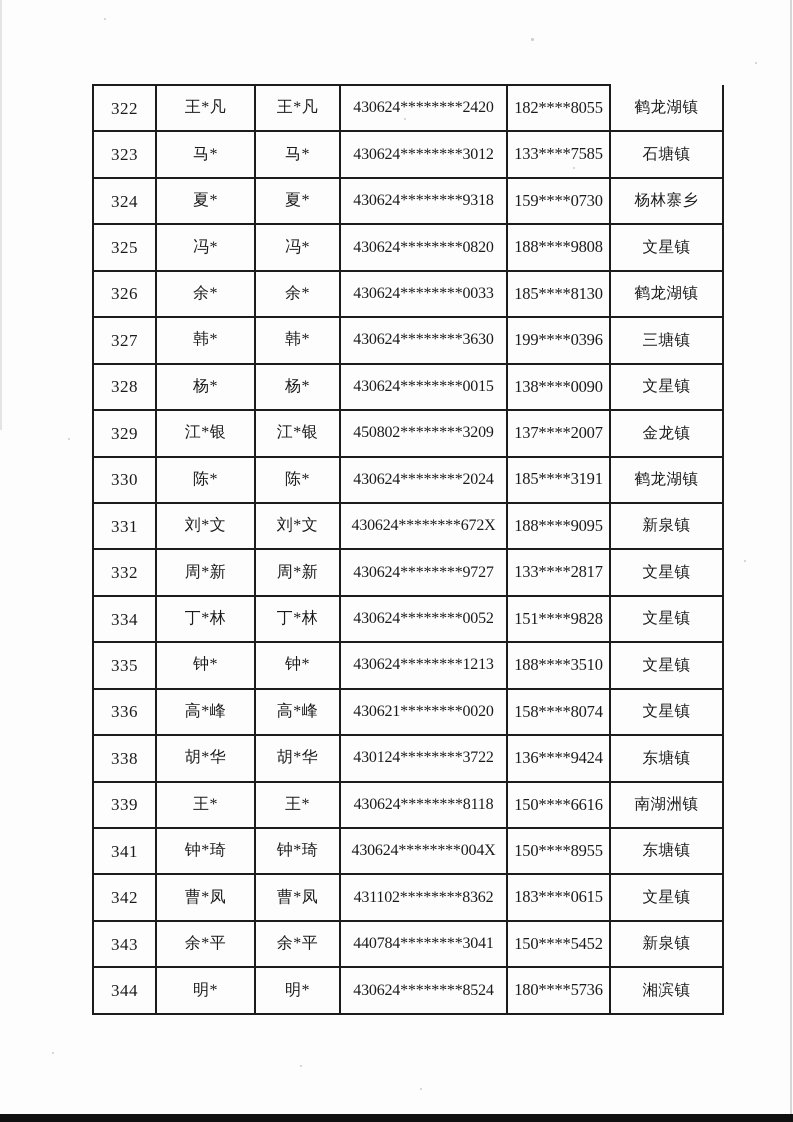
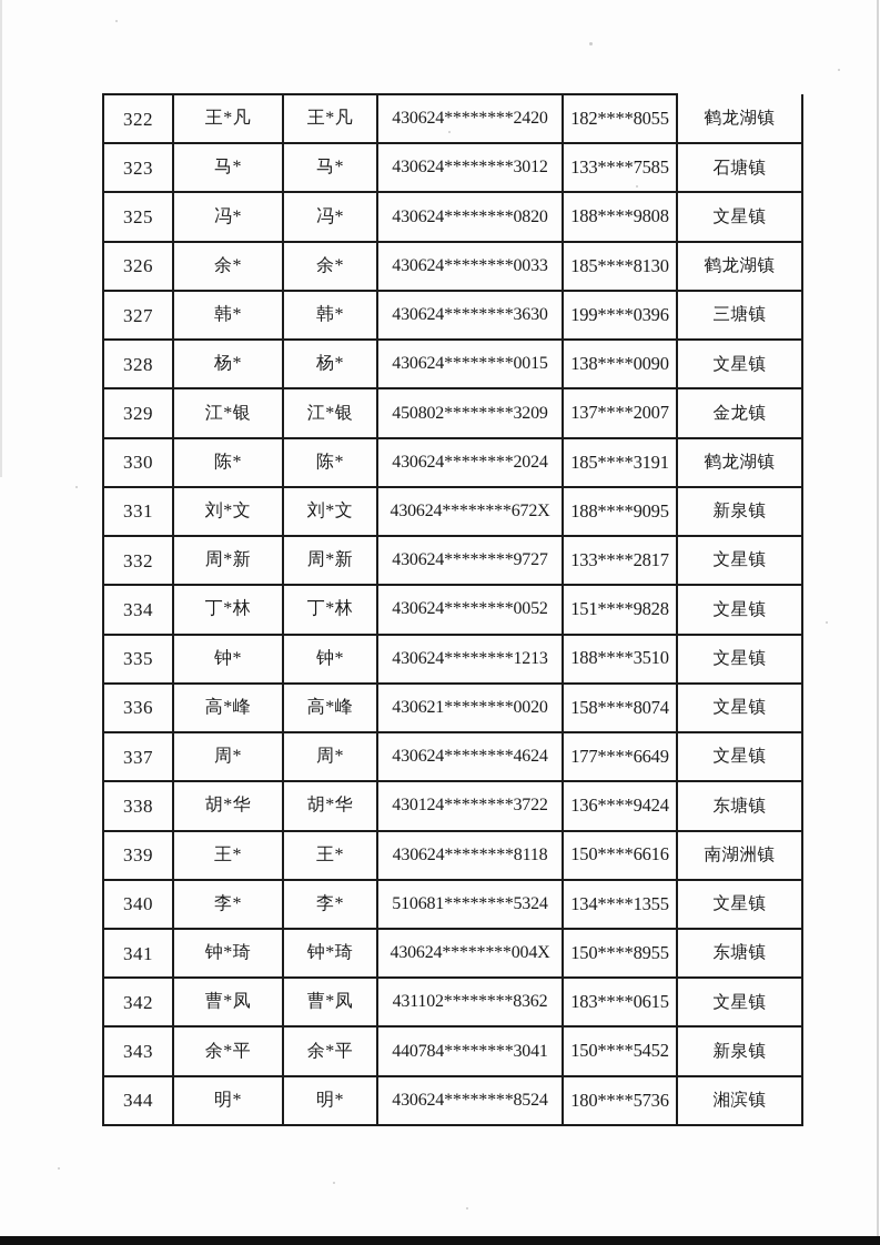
  322	王*凡	王*凡	430624********2420	182****8055	鹤龙湖镇
  323	马*	马*	430624********3012	133****7585	石塘镇
- 324	夏*	夏*	430624********9318	159****0730	杨林寨乡
  325	冯*	冯*	430624********0820	188****9808	文星镇
  326	余*	余*	430624********0033	185****8130	鹤龙湖镇
  327	韩*	韩*	430624********3630	199****0396	三塘镇
  328	杨*	杨*	430624********0015	138****0090	文星镇
  329	江*银	江*银	450802********3209	137****2007	金龙镇
  330	陈*	陈*	430624********2024	185****3191	鹤龙湖镇
  331	刘*文	刘*文	430624********672X	188****9095	新泉镇
  332	周*新	周*新	430624********9727	133****2817	文星镇
  334	丁*林	丁*林	430624********0052	151****9828	文星镇
  335	钟*	钟*	430624********1213	188****3510	文星镇
  336	高*峰	高*峰	430621********0020	158****8074	文星镇
+ 337	周*	周*	430624********4624	177****6649	文星镇
  338	胡*华	胡*华	430124********3722	136****9424	东塘镇
  339	王*	王*	430624********8118	150****6616	南湖洲镇
+ 340	李*	李*	510681********5324	134****1355	文星镇
  341	钟*琦	钟*琦	430624********004X	150****8955	东塘镇
  342	曹*凤	曹*凤	431102********8362	183****0615	文星镇
  343	余*平	余*平	440784********3041	150****5452	新泉镇
  344	明*	明*	430624********8524	180****5736	湘滨镇
